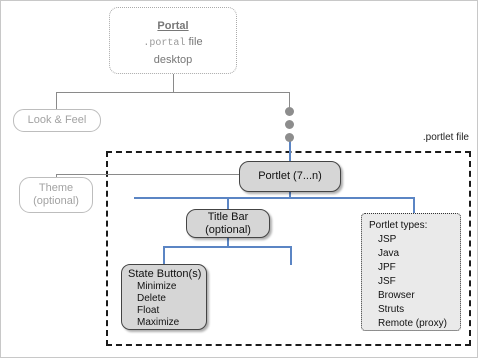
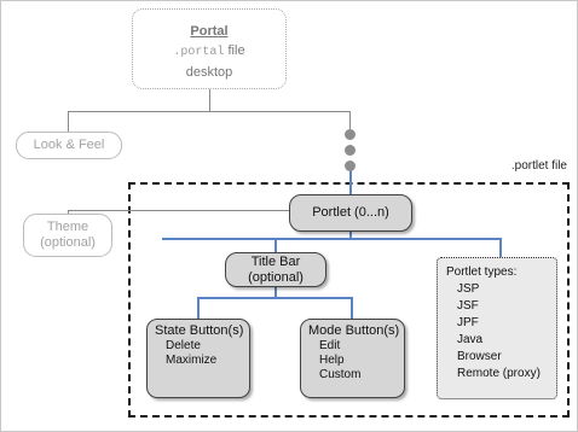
  .portlet file
  Portal
  .portal file
  desktop
  Look & Feel
  Theme
  (optional)
- Portlet (7...n)
+ Portlet (0...n)
  Title Bar
  (optional)
  State Button(s)
- Minimize
  Delete
- Float
  Maximize
+ Mode Button(s)
+ Edit
+ Help
+ Custom
  Portlet types:
  JSP
- Java
+ JSF
  JPF
- JSF
+ Java
  Browser
- Struts
  Remote (proxy)
